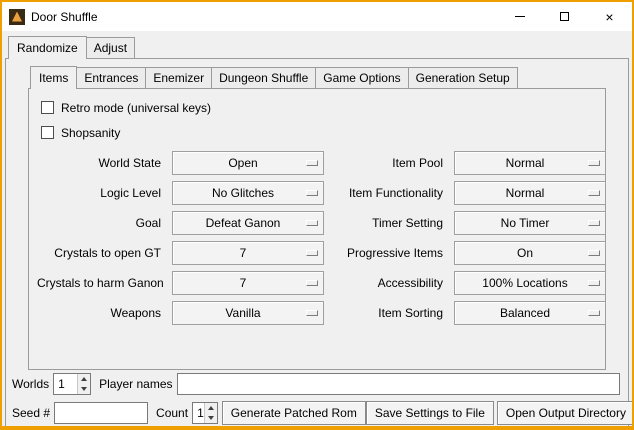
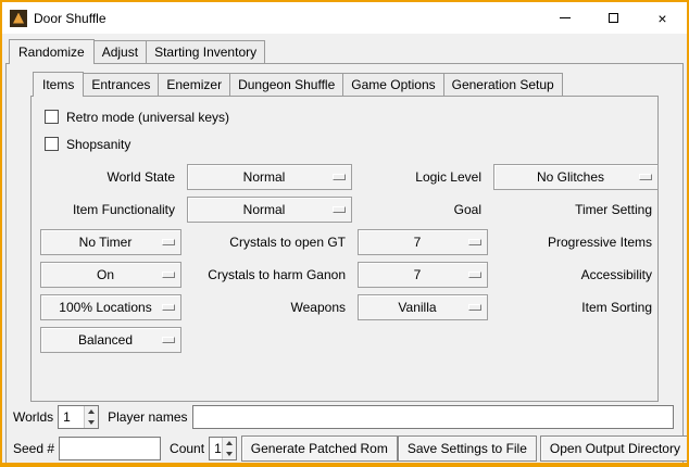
  Door Shuffle
  ×
  Randomize
  Adjust
+ Starting Inventory
  Items
  Entrances
  Enemizer
  Dungeon Shuffle
  Game Options
  Generation Setup
  Retro mode (universal keys)
  Shopsanity
  World State
- Open
- Item Pool
  Normal
  Logic Level
  No Glitches
  Item Functionality
  Normal
  Goal
- Defeat Ganon
  Timer Setting
  No Timer
  Crystals to open GT
  7
  Progressive Items
  On
  Crystals to harm Ganon
  7
  Accessibility
  100% Locations
  Weapons
  Vanilla
  Item Sorting
  Balanced
  Worlds
  1
  Player names
  Seed #
  Count
  1
  Generate Patched Rom
  Save Settings to File
  Open Output Directory
